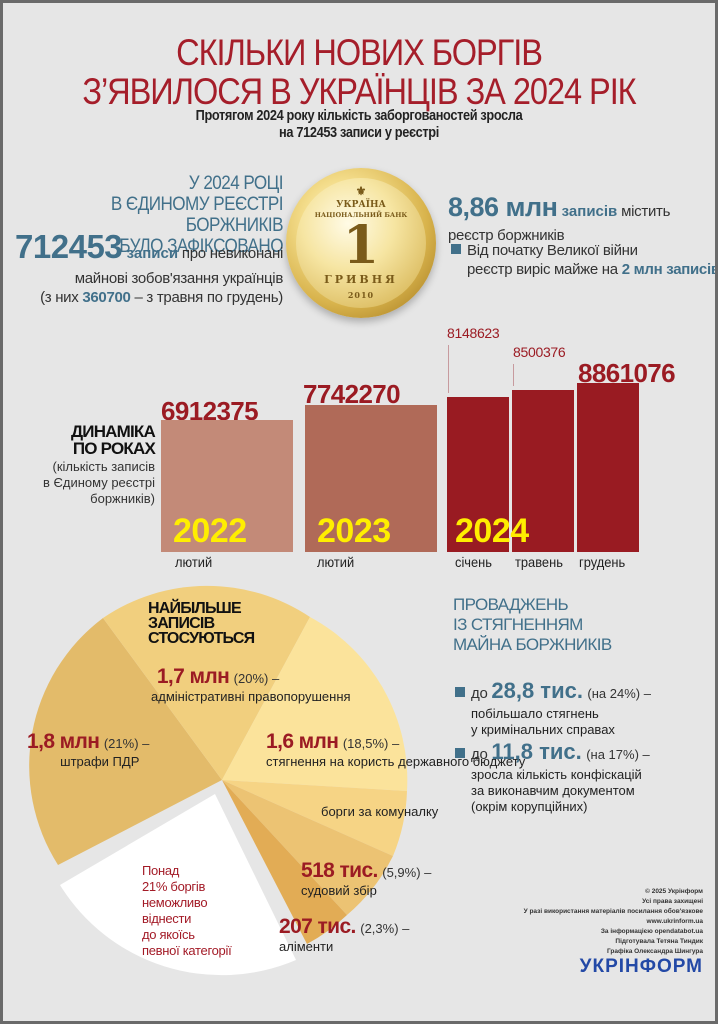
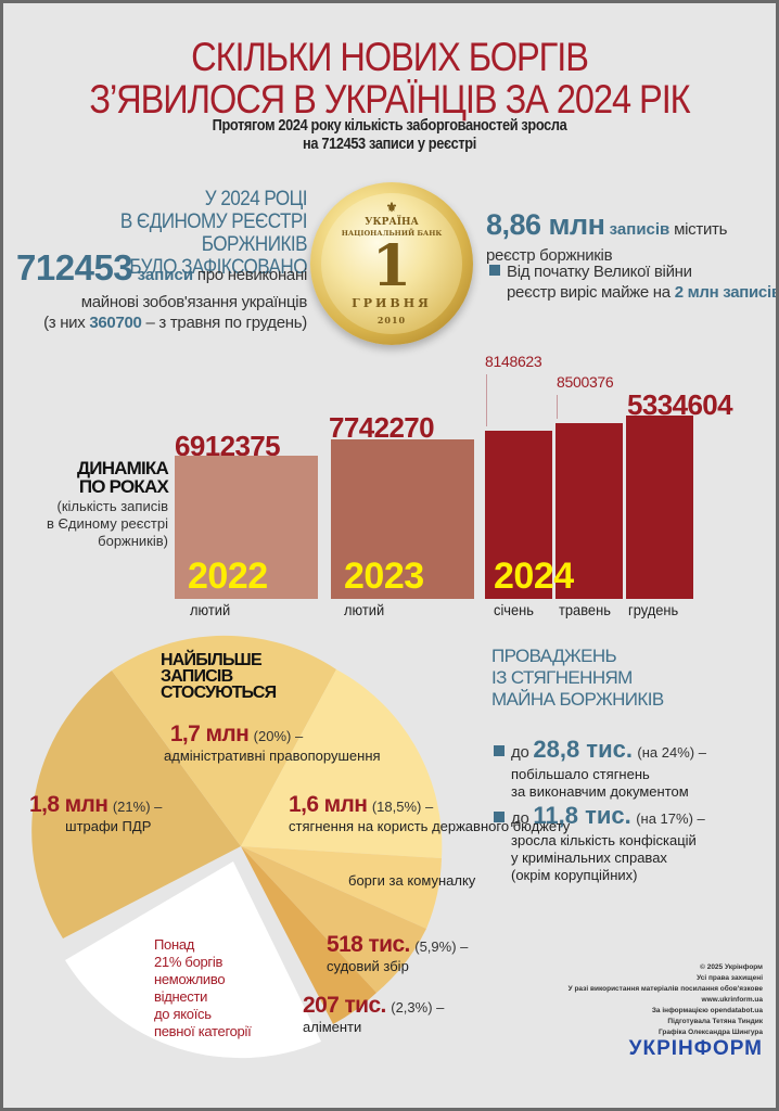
  СКІЛЬКИ НОВИХ БОРГІВ
  З’ЯВИЛОСЯ В УКРАЇНЦІВ ЗА 2024 РІК
  Протягом 2024 року кількість заборгованостей зросла
  на 712453 записи у реєстрі
  У 2024 РОЦІ
  В ЄДИНОМУ РЕЄСТРІ БОРЖНИКІВ
  БУЛО ЗАФІКСОВАНО
  712453 записи про невиконані
  майнові зобов'язання українців
  (з них 360700 – з травня по грудень)
  ⚜
  УКРАЇНА
  НАЦІОНАЛЬНИЙ БАНК
  1
  ГРИВНЯ
  2010
  8,86 млн записів містить
  реєстр боржників
  Від початку Великої війни
  реєстр виріс майже на 2 млн записі
  ДИНАМІКА
  ПО РОКАХ
  (кількість записів
  в Єдиному реєстрі
  боржників)
  6912375
  2022
  лютий
  7742270
  2023
  лютий
  8148623
  8500376
- 8861076
+ 5334604
  2024
  січень
  травень
  грудень
  НАЙБІЛЬШЕ
  ЗАПИСІВ
  СТОСУЮТЬСЯ
  1,7 млн (20%) –
  адміністративні правопорушення
  1,8 млн (21%) –
  штрафи ПДР
  1,6 млн (18,5%) –
  стягнення на користь державно
  борги за комуналку
  518 тис. (5,9%) –
  судовий збір
  207 тис. (2,3%) –
  аліменти
  Понад
  21% боргів
  неможливо
  віднести
  до якоїсь
  певної категорії
  ПРОВАДЖЕНЬ
  ІЗ СТЯГНЕННЯМ
  МАЙНА БОРЖНИКІВ
  до 28,8 тис. (на 24%) –
  побільшало стягнень
- у кримінальних справах
+ за виконавчим документом
  до 11,8 тис. (на 17%) –
  зросла кількість конфіскацій
- за виконавчим документом
+ у кримінальних справах
  (окрім корупційних)
  УКРІНФОРМ
